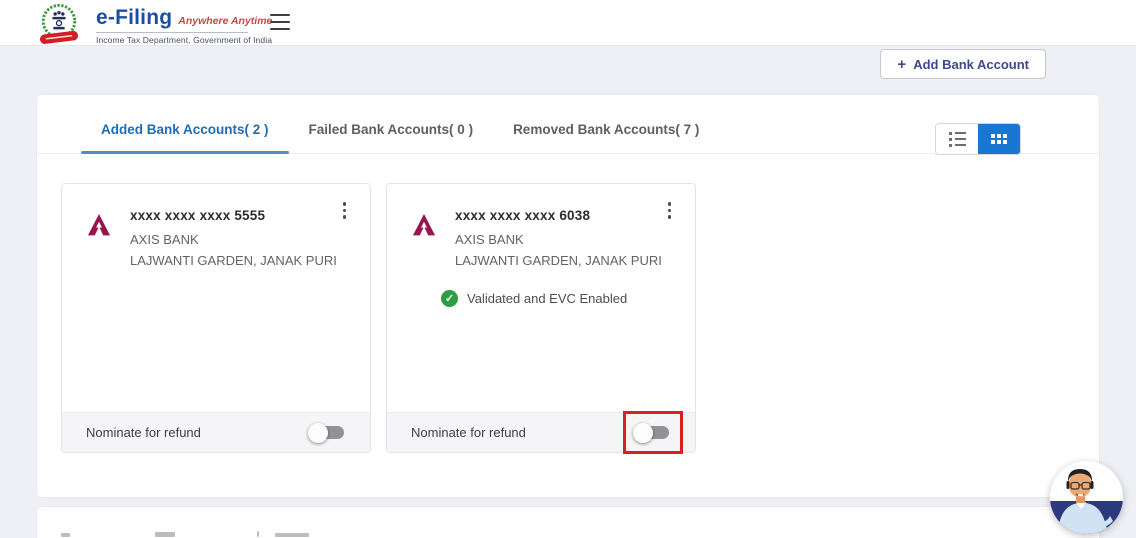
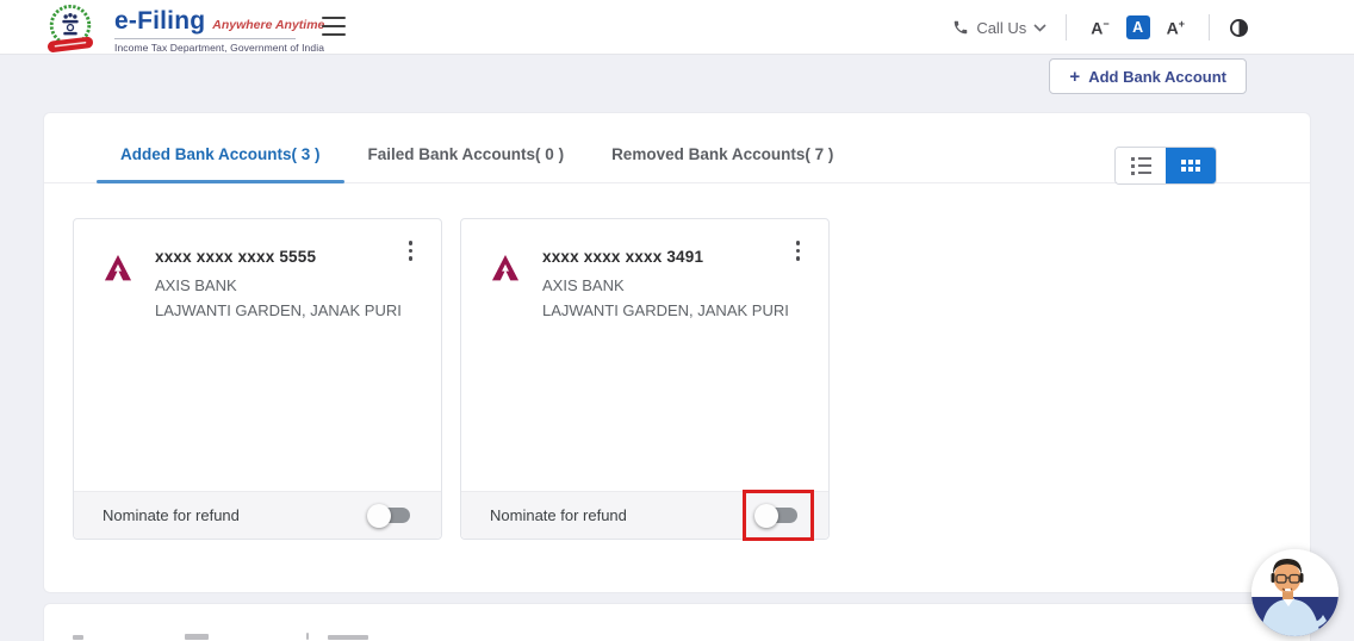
  e-Filing
  Anywhere Anytim
  Income Tax Department, Government of India
+ Call Us
+ A−
+ A
+ A+
  +
  Add Bank Account
- Added Bank Accounts( 2 )
+ Added Bank Accounts( 3 )
  Failed Bank Accounts( 0 )
  Removed Bank Accounts( 7 )
  xxxx xxxx xxxx 5555
  AXIS BANK
  LAJWANTI GARDEN, JANAK PURI
  Nominate for refund
- xxxx xxxx xxxx 6038
+ xxxx xxxx xxxx 3491
  AXIS BANK
  LAJWANTI GARDEN, JANAK PURI
- ✓
- Validated and EVC Enabled
  Nominate for refund
